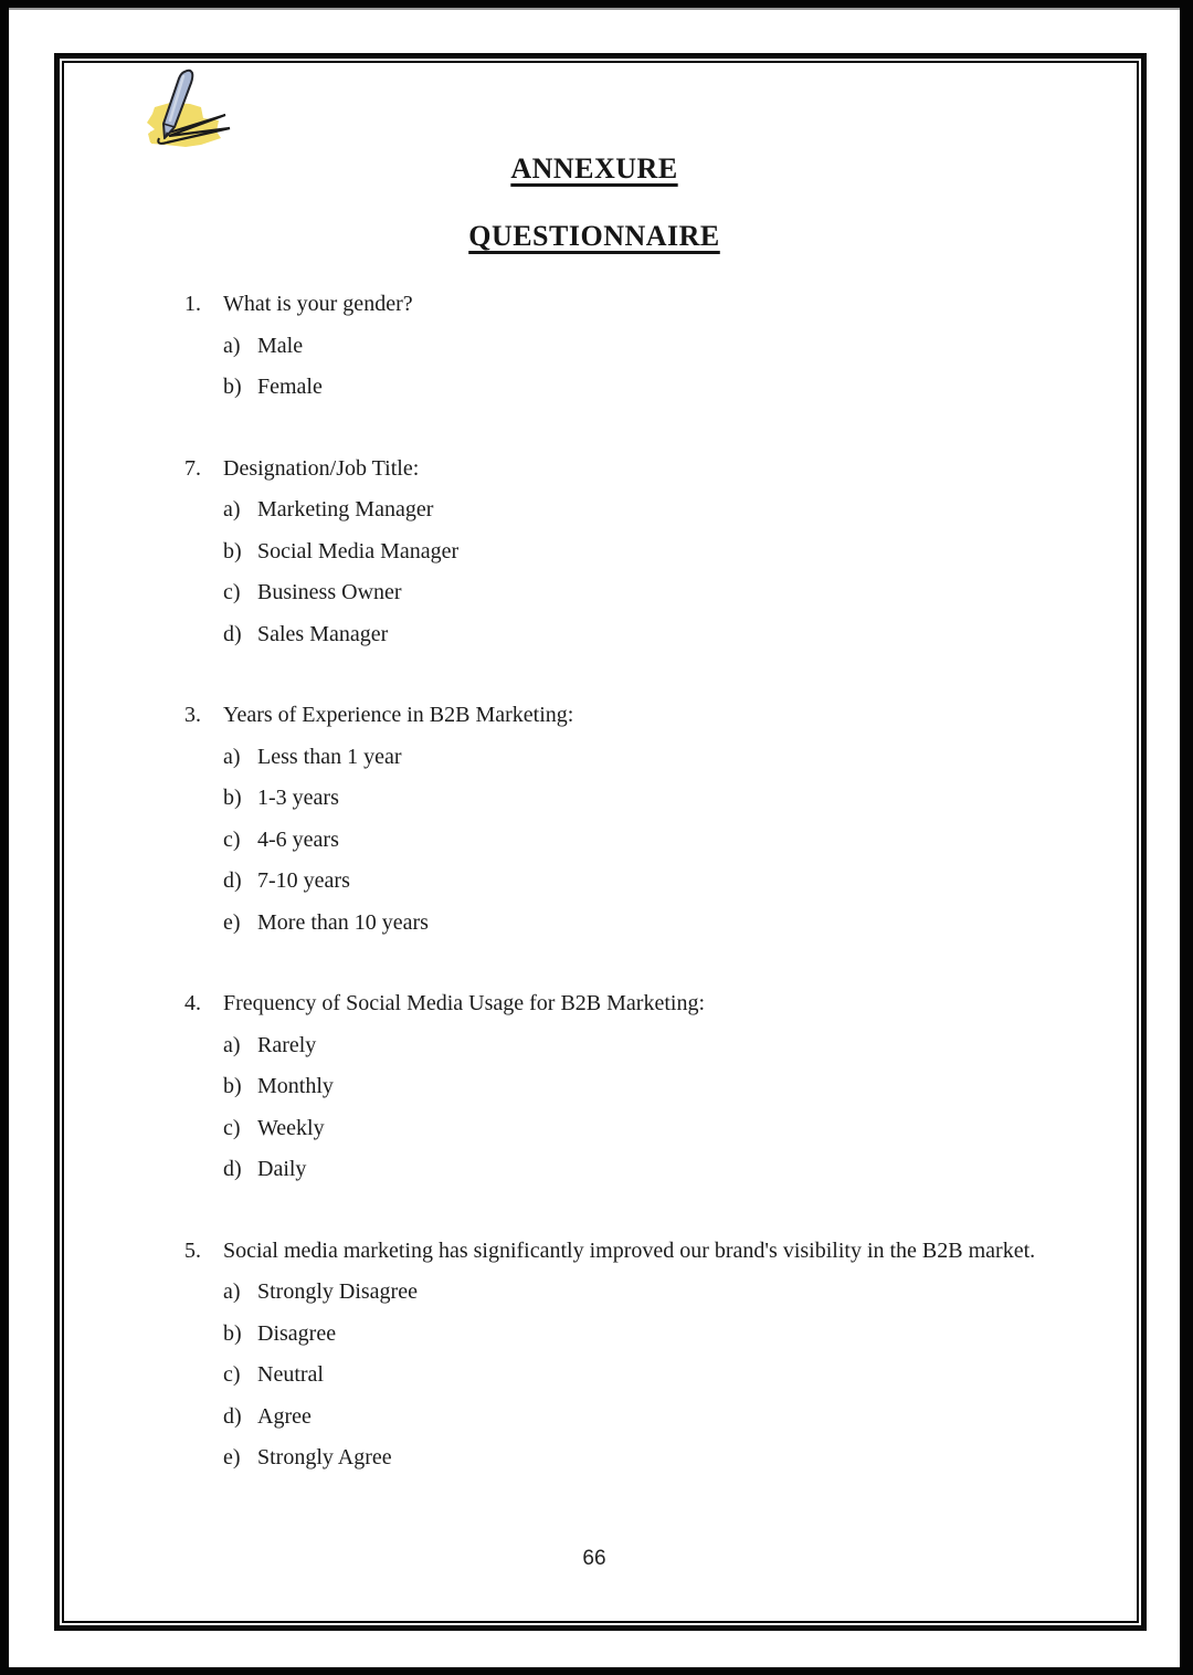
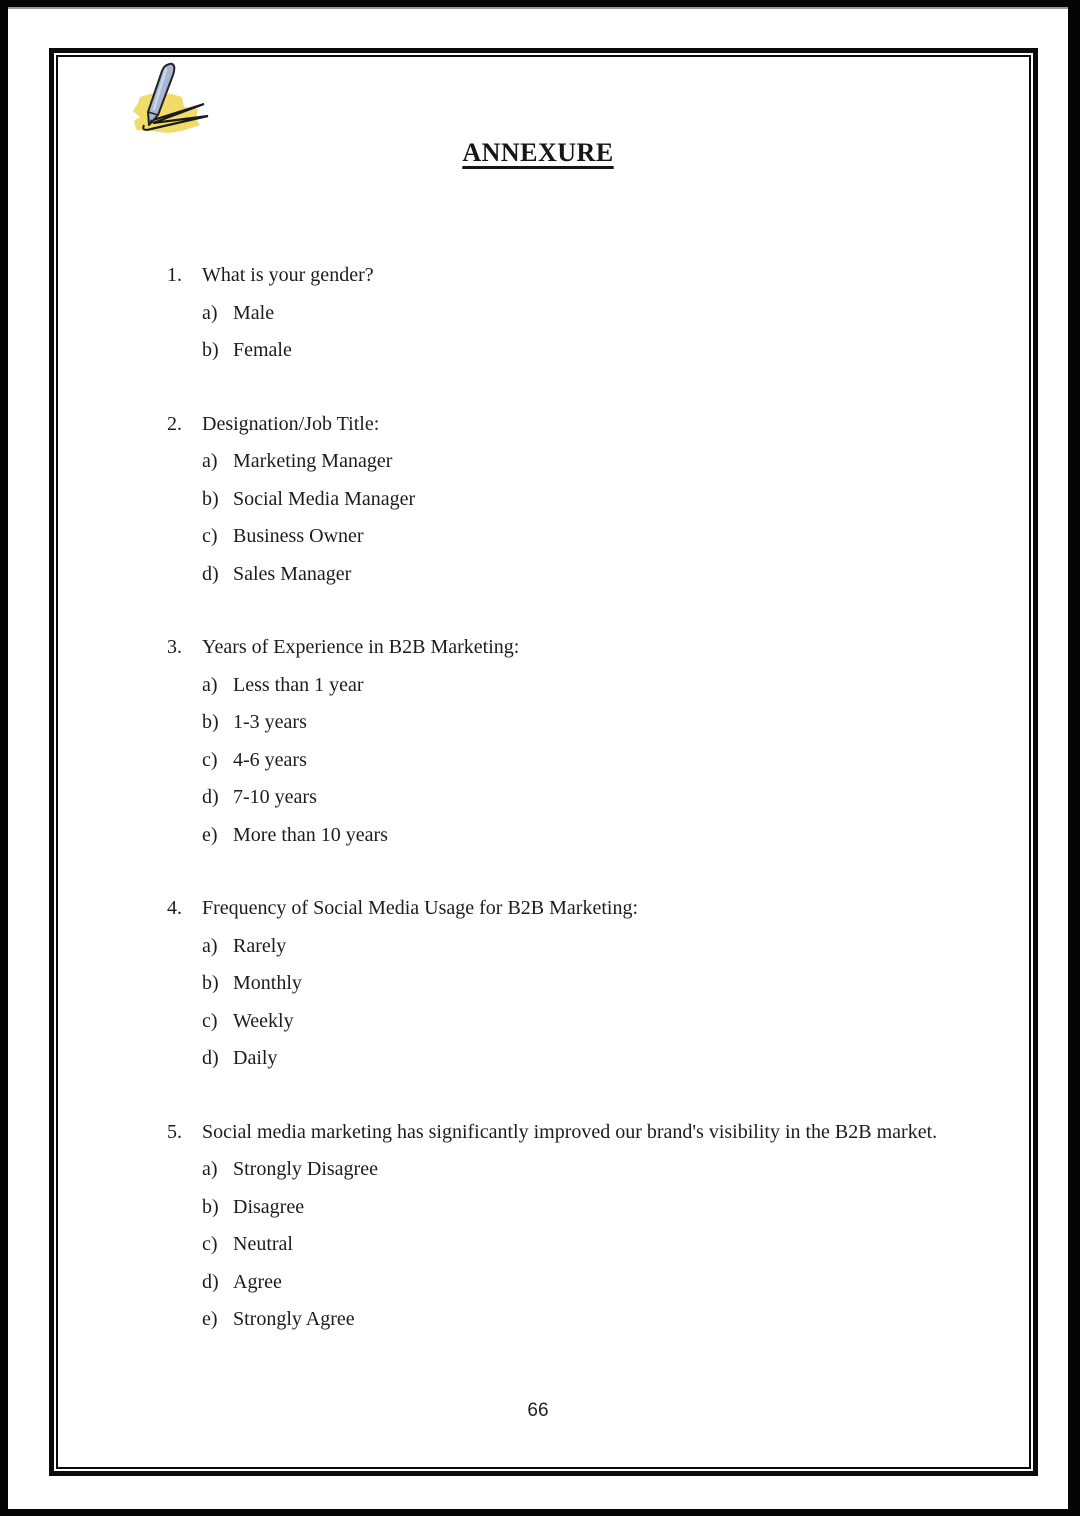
  ANNEXURE
- QUESTIONNAIRE
  1.
  What is your gender?
  a)
  Male
  b)
  Female
- 7.
+ 2.
  Designation/Job Title:
  a)
  Marketing Manager
  b)
  Social Media Manager
  c)
  Business Owner
  d)
  Sales Manager
  3.
  Years of Experience in B2B Marketing:
  a)
  Less than 1 year
  b)
  1-3 years
  c)
  4-6 years
  d)
  7-10 years
  e)
  More than 10 years
  4.
  Frequency of Social Media Usage for B2B Marketing:
  a)
  Rarely
  b)
  Monthly
  c)
  Weekly
  d)
  Daily
  5.
  Social media marketing has significantly improved our brand's visibility in the B2B market.
  a)
  Strongly Disagree
  b)
  Disagree
  c)
  Neutral
  d)
  Agree
  e)
  Strongly Agree
  66
